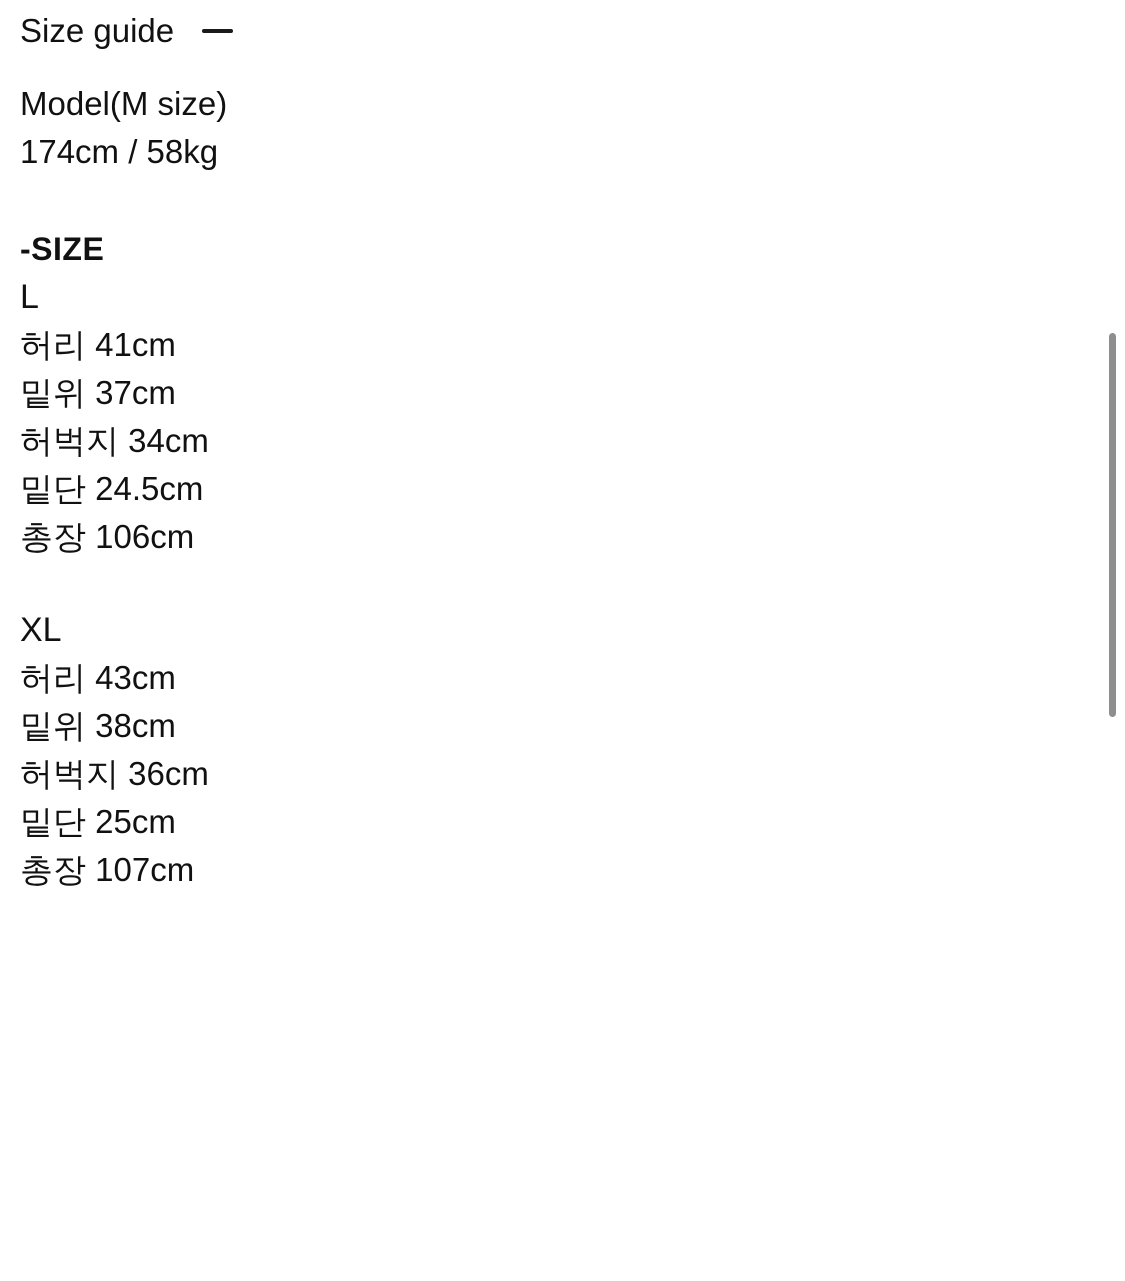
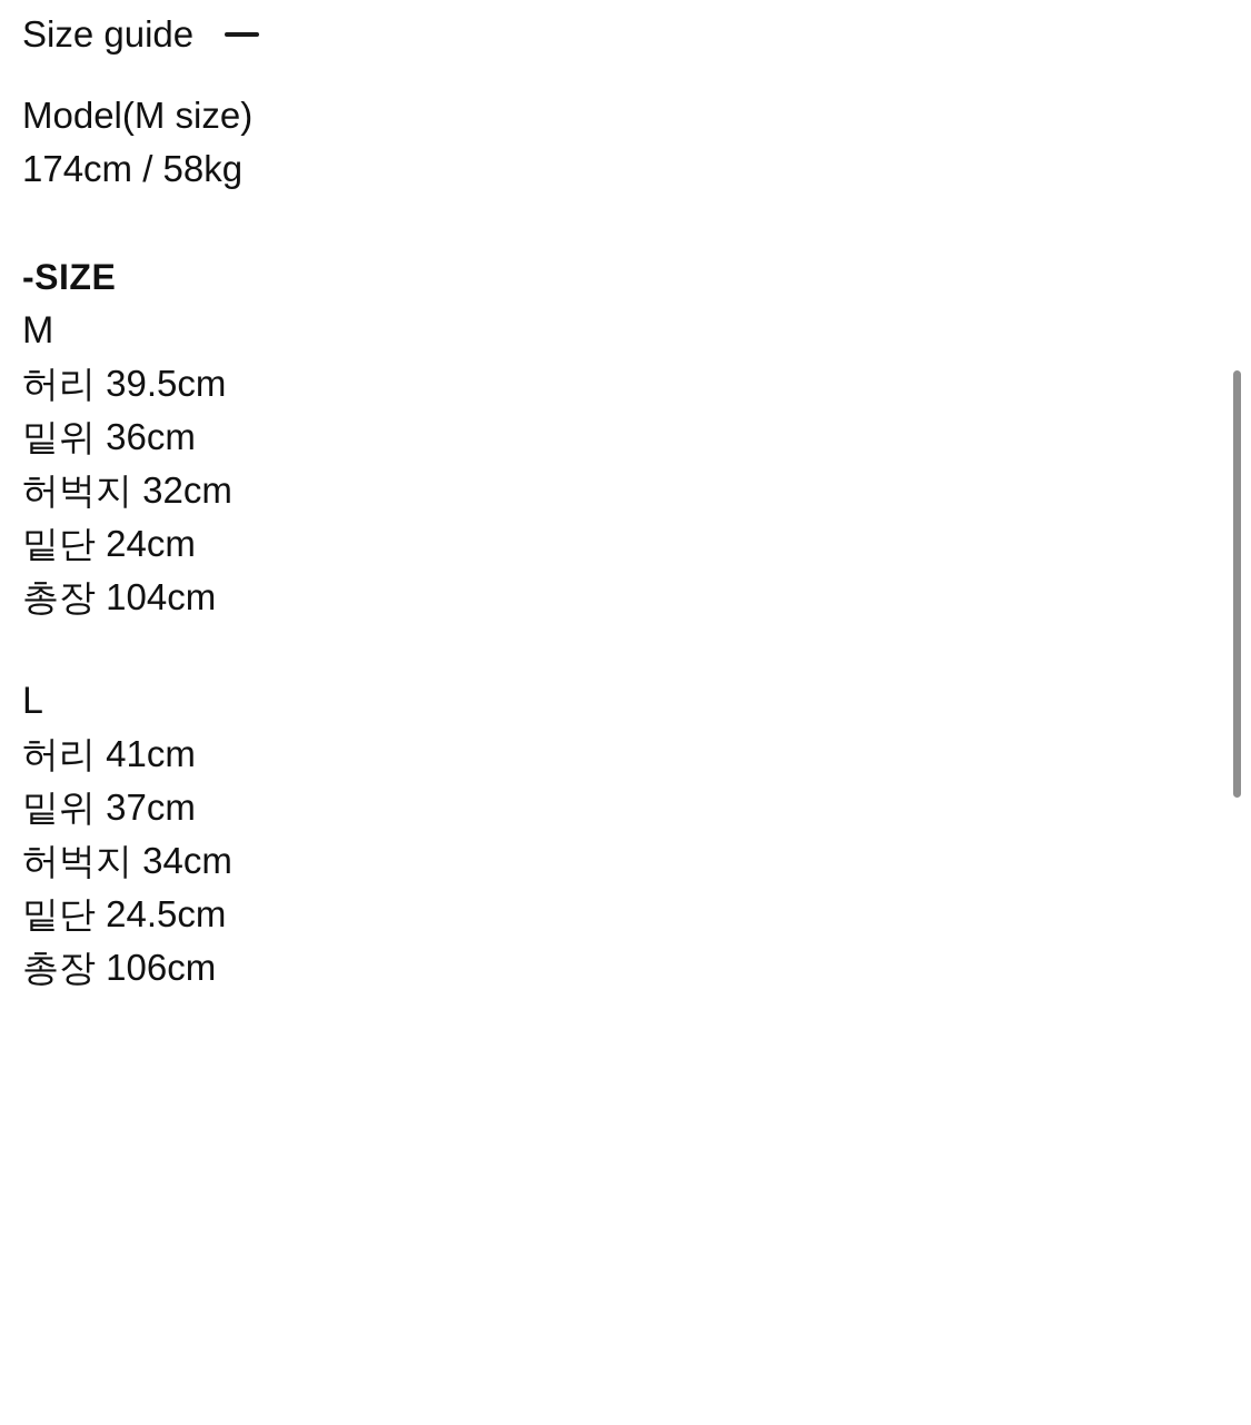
  Size guide
  Model(M size)
  174cm / 58kg
  -SIZE
+ M
+ 허리 39.5cm
+ 밑위 36cm
+ 허벅지 32cm
+ 밑단 24cm
+ 총장 104cm
  L
  허리 41cm
  밑위 37cm
  허벅지 34cm
  밑단 24.5cm
  총장 106cm
- XL
- 허리 43cm
- 밑위 38cm
- 허벅지 36cm
- 밑단 25cm
- 총장 107cm
